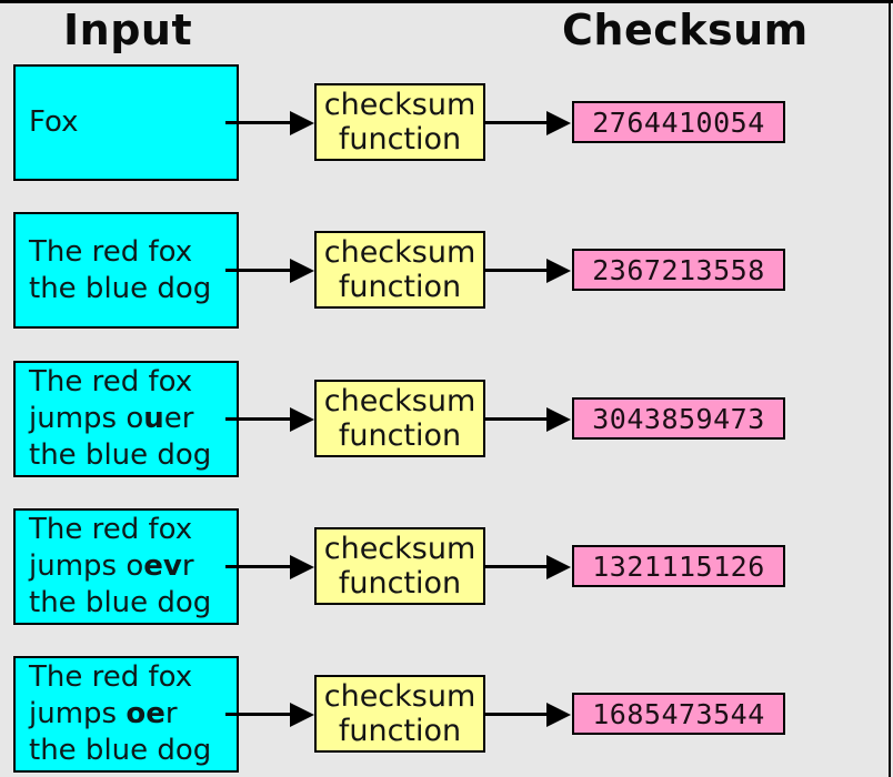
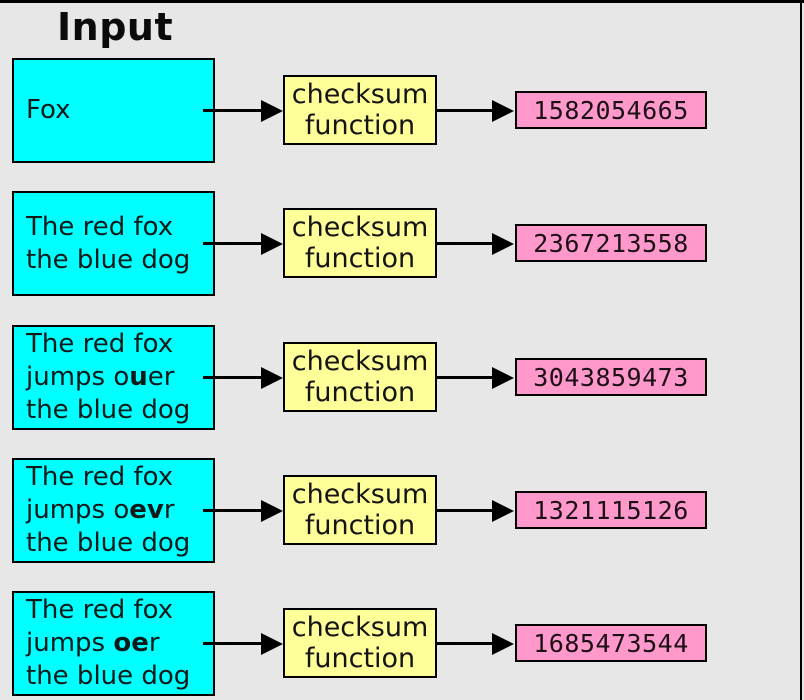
  Input
- Checksum
  Fox
  checksum
  function
- 2764410054
+ 1582054665
  The red fox
  the blue dog
  checksum
  function
  2367213558
  The red fox
  jumps ouer
  the blue dog
  checksum
  function
  3043859473
  The red fox
  jumps oevr
  the blue dog
  checksum
  function
  1321115126
  The red fox
  jumps oer
  the blue dog
  checksum
  function
  1685473544
